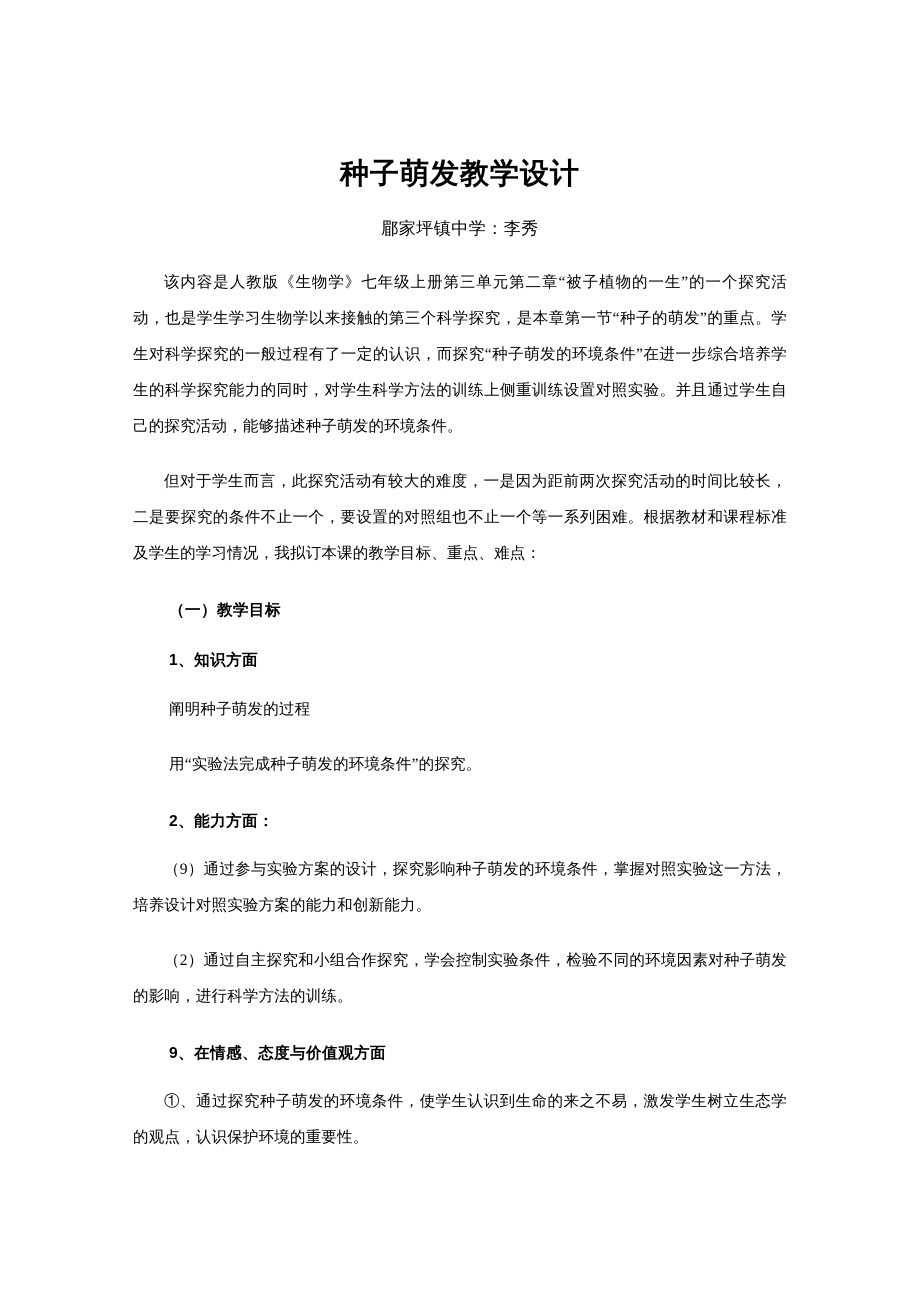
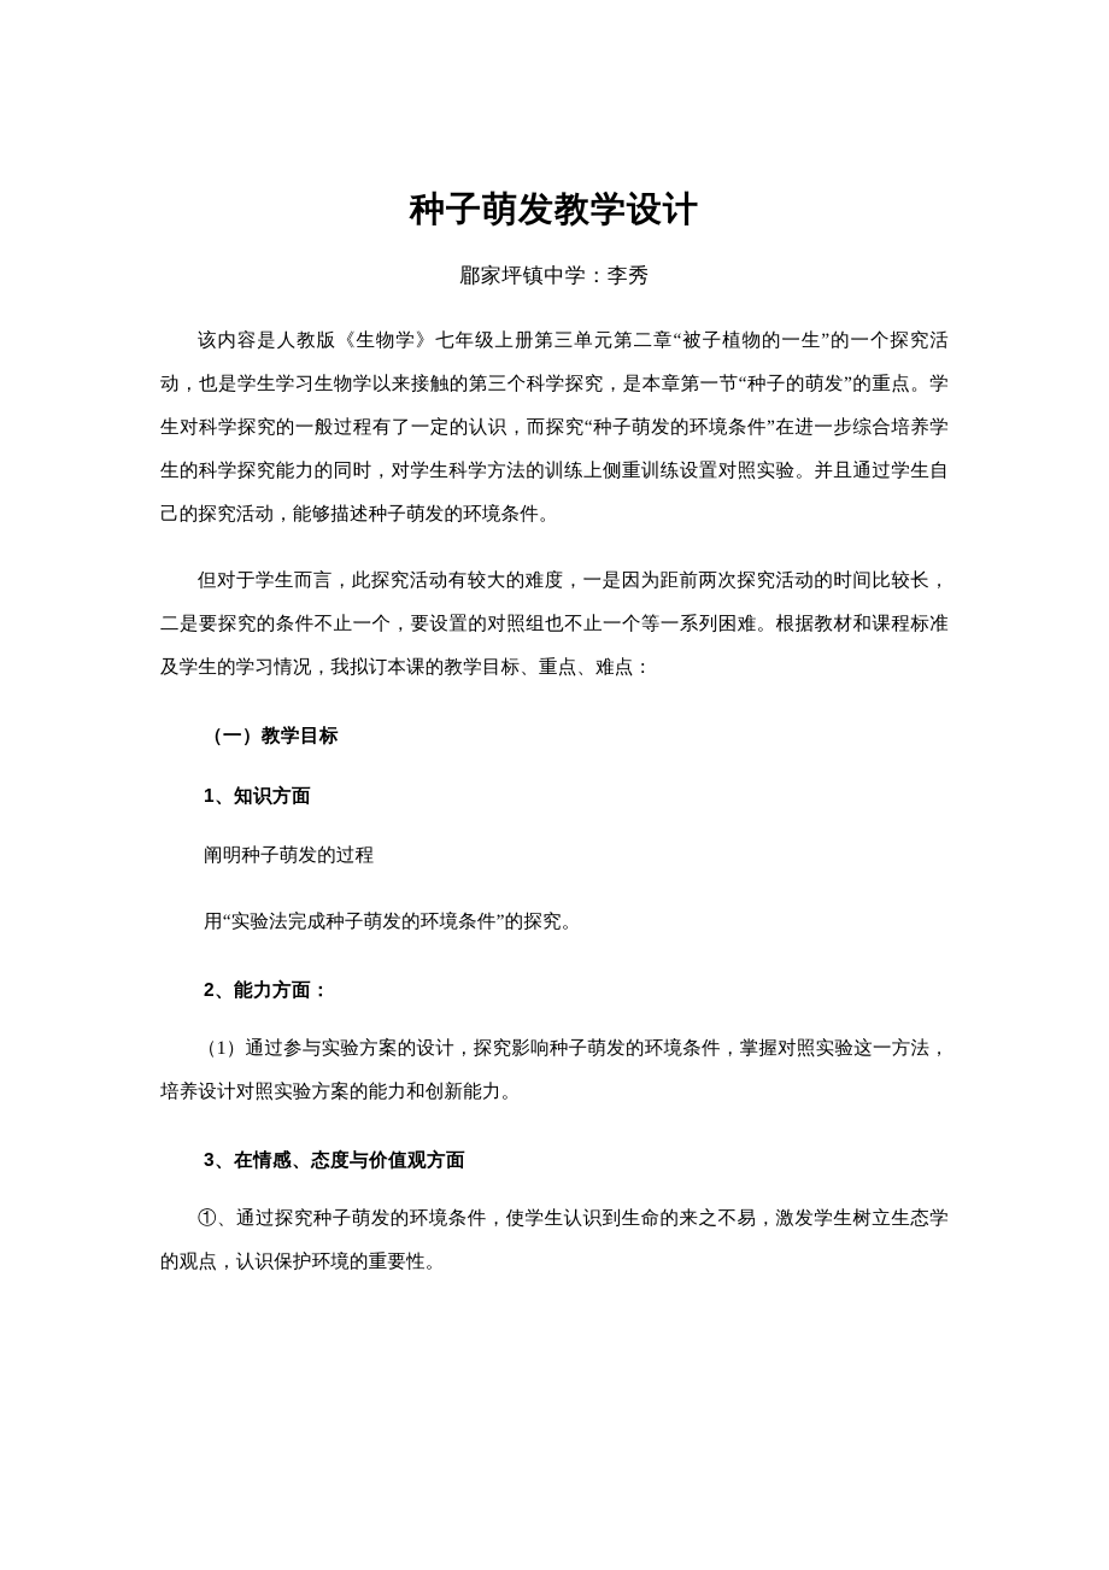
  种子萌发教学设计
  郿家坪镇中学：李秀
  该内容是人教版《生物学》七年级上册第三单元第二章“被子植物的一生”的一个探究活动，也是学生学习生物学以来接触的第三个科学探究，是本章第一节“种子的萌发”的重点。学生对科学探究的一般过程有了一定的认识，而探究“种子萌发的环境条件”在进一步综合培养学生的科学探究能力的同时，对学生科学方法的训练上侧重训练设置对照实验。并且通过学生自己的探究活动，能够描述种子萌发的环境条件。
  但对于学生而言，此探究活动有较大的难度，一是因为距前两次探究活动的时间比较长，二是要探究的条件不止一个，要设置的对照组也不止一个等一系列困难。根据教材和课程标准及学生的学习情况，我拟订本课的教学目标、重点、难点：
  （一）教学目标
  1、知识方面
  阐明种子萌发的过程
  用“实验法完成种子萌发的环境条件”的探究。
  2、能力方面：
- （9）通过参与实验方案的设计，探究影响种子萌发的环境条件，掌握对照实验这一方法，培养设计对照实验方案的能力和创新能力。
+ （1）通过参与实验方案的设计，探究影响种子萌发的环境条件，掌握对照实验这一方法，培养设计对照实验方案的能力和创新能力。
- （2）通过自主探究和小组合作探究，学会控制实验条件，检验不同的环境因素对种子萌发的影响，进行科学方法的训练。
- 9、在情感、态度与价值观方面
+ 3、在情感、态度与价值观方面
  ①、通过探究种子萌发的环境条件，使学生认识到生命的来之不易，激发学生树立生态学的观点，认识保护环境的重要性。
